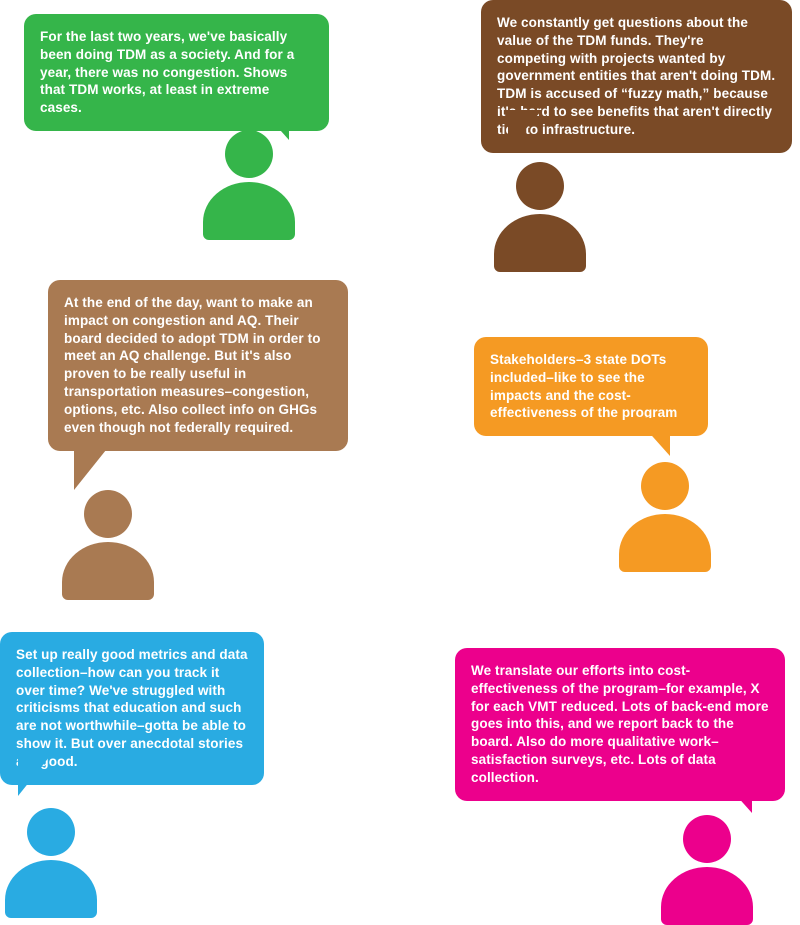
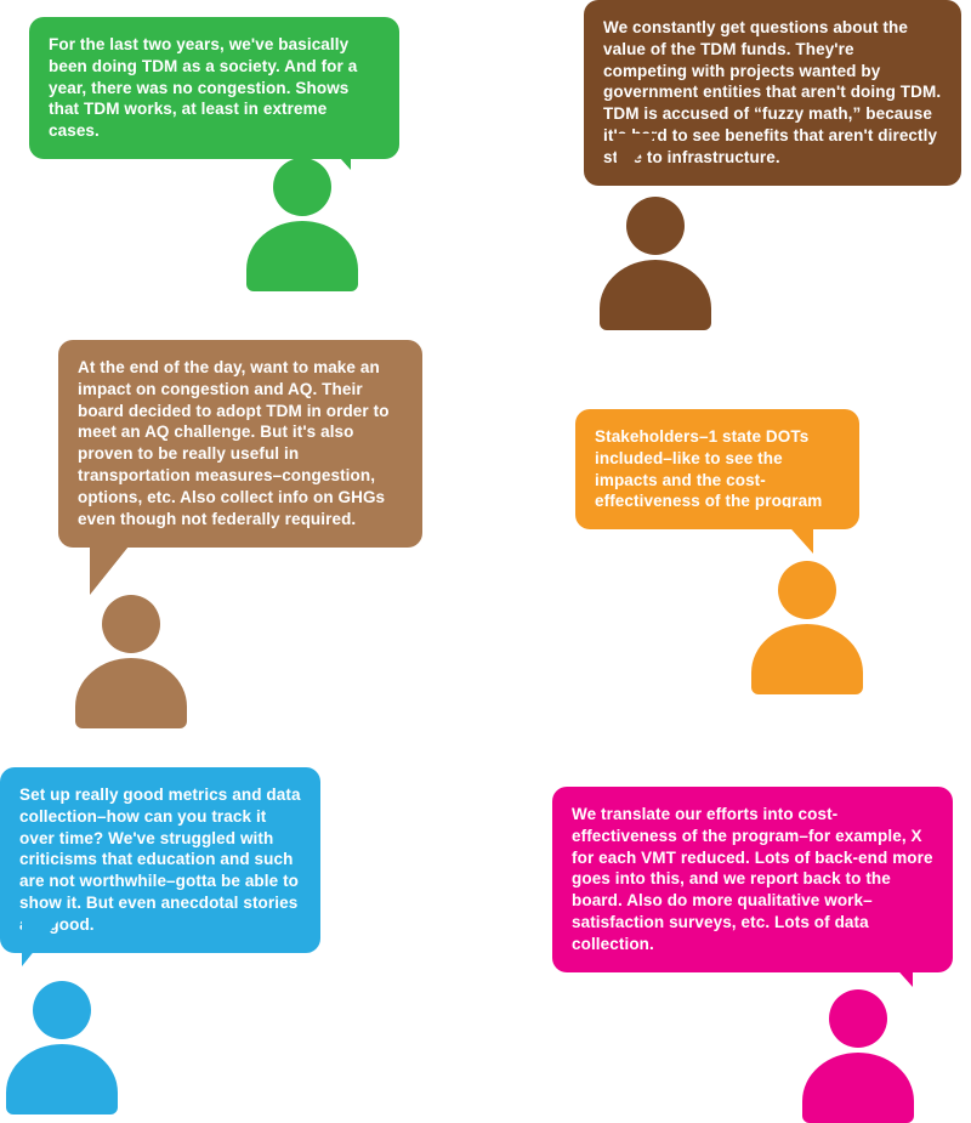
  For the last two years, we've basically been doing TDM as a society. And for a year, there was no congestion. Shows that TDM works, at least in extreme cases.
- We constantly get questions about the value of the TDM funds. They're competing with projects wanted by government entities that aren't doing TDM. TDM is accused of “fuzzy math,” because it's hard to see benefits that aren't directly tied to infrastructure.
+ We constantly get questions about the value of the TDM funds. They're competing with projects wanted by government entities that aren't doing TDM. TDM is accused of “fuzzy math,” because it's hard to see benefits that aren't directly state to infrastructure.
  At the end of the day, want to make an impact on congestion and AQ. Their board decided to adopt TDM in order to meet an AQ challenge. But it's also proven to be really useful in transportation measures–congestion, options, etc. Also collect info on GHGs even though not federally required.
- Stakeholders–3 state DOTs included–like to see the impacts and the cost-effectiveness of the program
+ Stakeholders–1 state DOTs included–like to see the impacts and the cost-effectiveness of the program
- Set up really good metrics and data collection–how can you track it over time? We've struggled with criticisms that education and such are not worthwhile–gotta be able to show it. But over anecdotal stories are good.
+ Set up really good metrics and data collection–how can you track it over time? We've struggled with criticisms that education and such are not worthwhile–gotta be able to show it. But even anecdotal stories are good.
  We translate our efforts into cost-effectiveness of the program–for example, X for each VMT reduced. Lots of back-end more goes into this, and we report back to the board. Also do more qualitative work–satisfaction surveys, etc. Lots of data collection.
